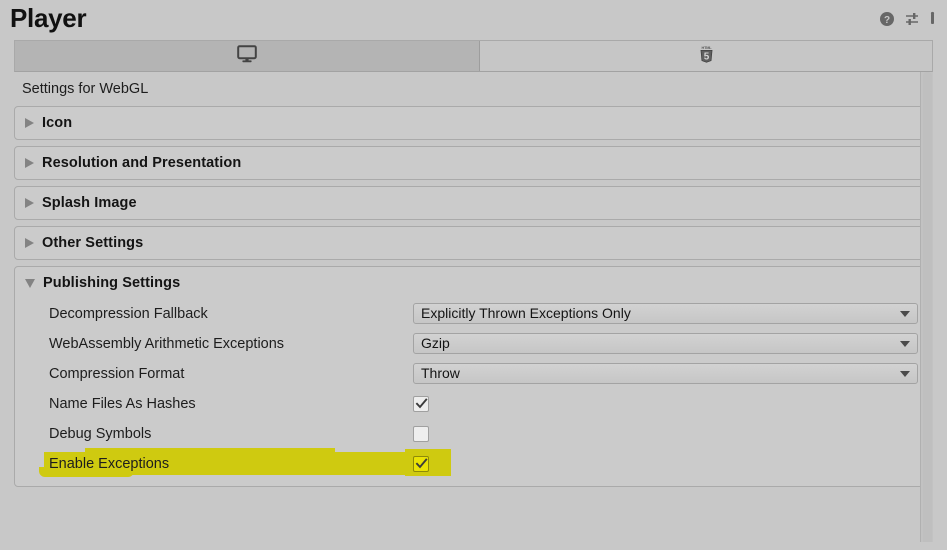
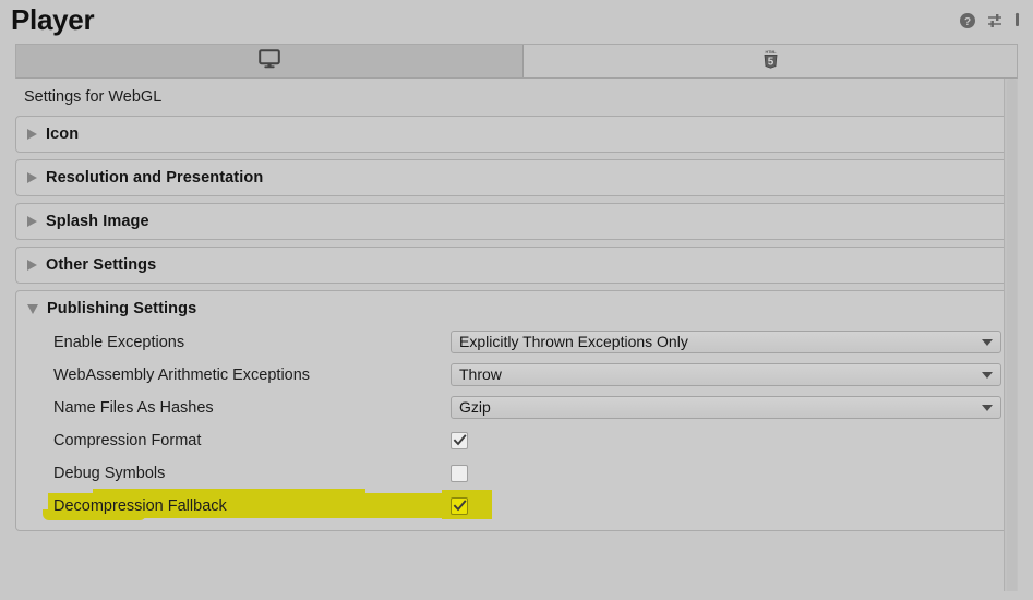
  Player
  ?
  5
  Settings for WebGL
  Icon
  Resolution and Presentation
  Splash Image
  Other Settings
  Publishing Settings
- Decompression Fallback
+ Enable Exceptions
  Explicitly Thrown Exceptions Only
  WebAssembly Arithmetic Exceptions
- Gzip
+ Throw
- Compression Format
+ Name Files As Hashes
- Throw
+ Gzip
- Name Files As Hashes
+ Compression Format
  Debug Symbols
- Enable Exceptions
+ Decompression Fallback
